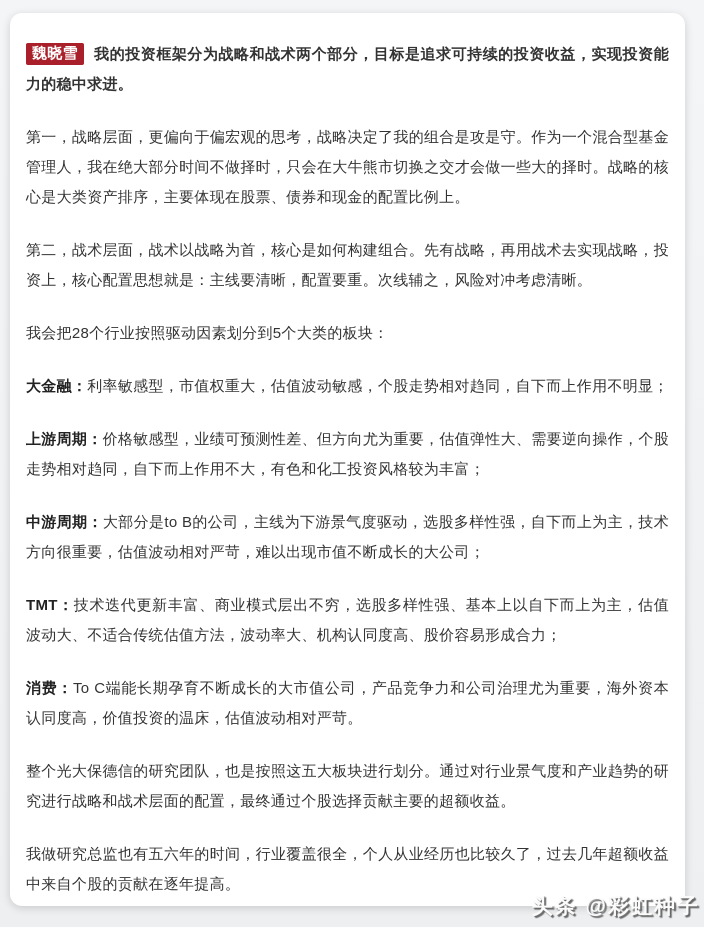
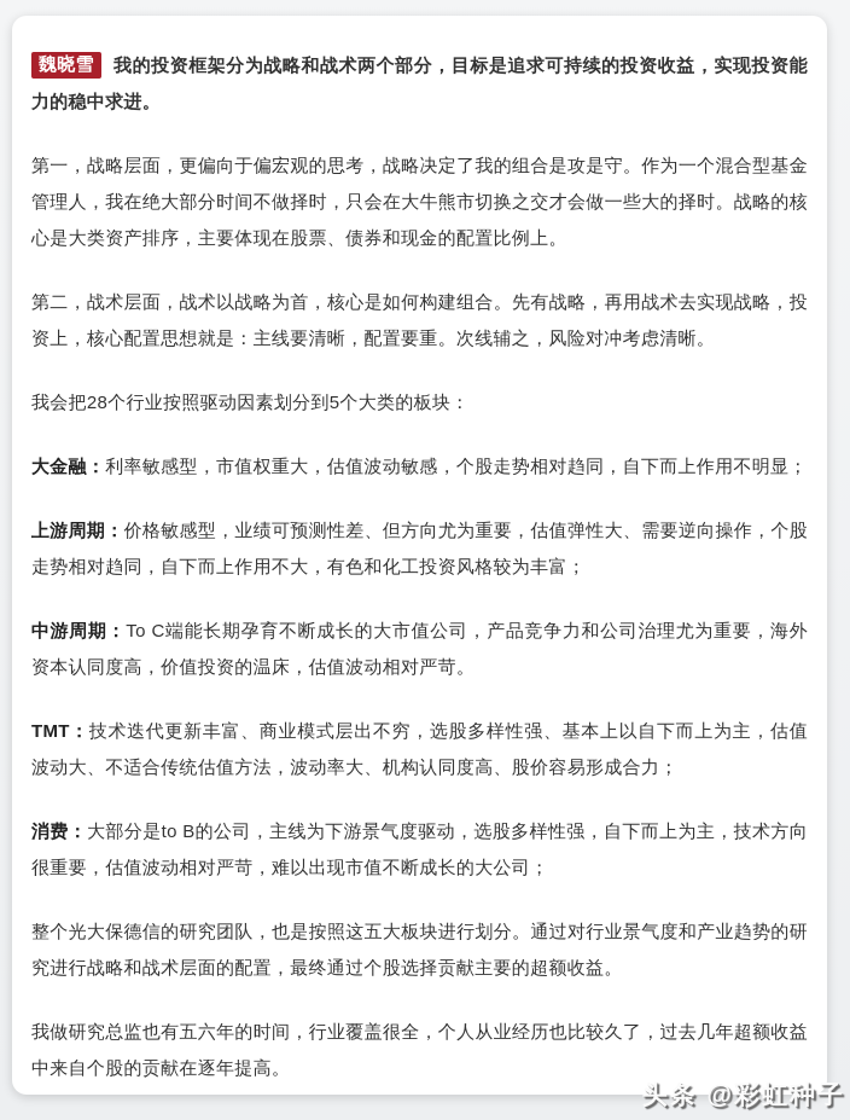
  魏晓雪 我的投资框架分为战略和战术两个部分，目标是追求可持续的投资收益，实现投资能力的稳中求进。
  第一，战略层面，更偏向于偏宏观的思考，战略决定了我的组合是攻是守。作为一个混合型基金管理人，我在绝大部分时间不做择时，只会在大牛熊市切换之交才会做一些大的择时。战略的核心是大类资产排序，主要体现在股票、债券和现金的配置比例上。
  第二，战术层面，战术以战略为首，核心是如何构建组合。先有战略，再用战术去实现战略，投资上，核心配置思想就是：主线要清晰，配置要重。次线辅之，风险对冲考虑清晰。
  我会把28个行业按照驱动因素划分到5个大类的板块：
  大金融：利率敏感型，市值权重大，估值波动敏感，个股走势相对趋同，自下而上作用不明显；
  上游周期：价格敏感型，业绩可预测性差、但方向尤为重要，估值弹性大、需要逆向操作，个股走势相对趋同，自下而上作用不大，有色和化工投资风格较为丰富；
- 中游周期：大部分是to B的公司，主线为下游景气度驱动，选股多样性强，自下而上为主，技术方向很重要，估值波动相对严苛，难以出现市值不断成长的大公司；
+ 中游周期：To C端能长期孕育不断成长的大市值公司，产品竞争力和公司治理尤为重要，海外资本认同度高，价值投资的温床，估值波动相对严苛。
  TMT：技术迭代更新丰富、商业模式层出不穷，选股多样性强、基本上以自下而上为主，估值波动大、不适合传统估值方法，波动率大、机构认同度高、股价容易形成合力；
- 消费：To C端能长期孕育不断成长的大市值公司，产品竞争力和公司治理尤为重要，海外资本认同度高，价值投资的温床，估值波动相对严苛。
+ 消费：大部分是to B的公司，主线为下游景气度驱动，选股多样性强，自下而上为主，技术方向很重要，估值波动相对严苛，难以出现市值不断成长的大公司；
  整个光大保德信的研究团队，也是按照这五大板块进行划分。通过对行业景气度和产业趋势的研究进行战略和战术层面的配置，最终通过个股选择贡献主要的超额收益。
  我做研究总监也有五六年的时间，行业覆盖很全，个人从业经历也比较久了，过去几年超额收益中来自个股的贡献在逐年提高。
  头条 @彩虹种子
